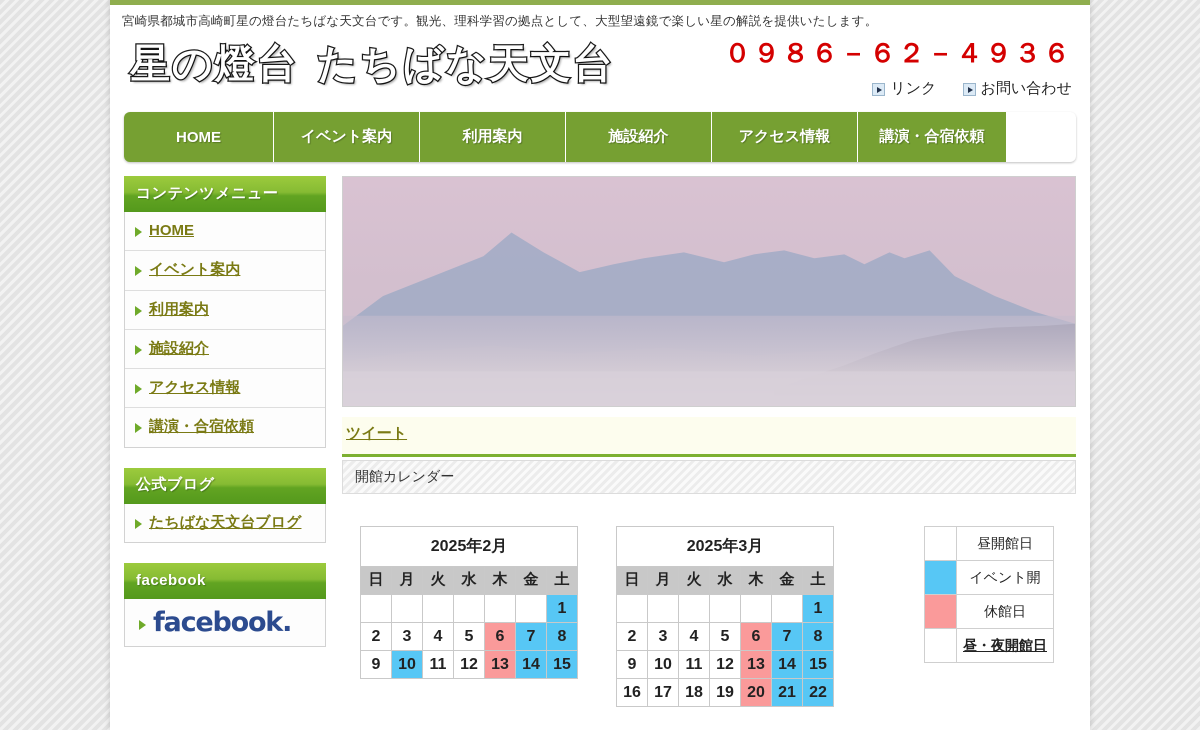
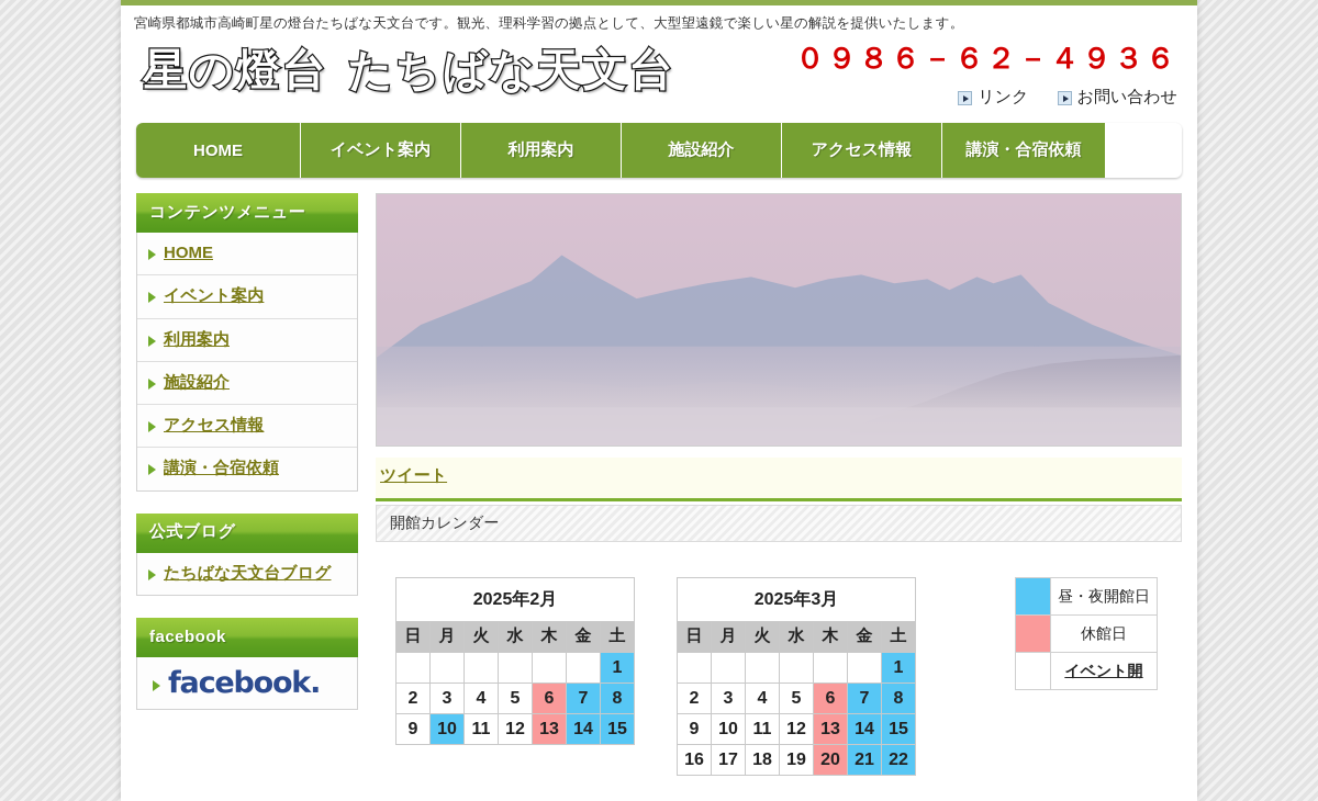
  宮崎県都城市高崎町星の燈台たちばな天文台です。観光、理科学習の拠点として、大型望遠鏡で楽しい星の解説を提供いたします。
  星の燈台 たちばな天文台
  ０９８６－６２－４９３６
  リンク
  お問い合わせ
  HOME
  イベント案内
  利用案内
  施設紹介
  アクセス情報
  講演・合宿依頼
  コンテンツメニュー
  HOME
  イベント案内
  利用案内
  施設紹介
  アクセス情報
  講演・合宿依頼
  公式ブログ
  たちばな天文台ブログ
  facebook
  facebook.
  ツイート
  開館カレンダー
  2025年2月
  日	月	火	水	木	金	土
  						1
  2	3	4	5	6	7	8
  9	10	11	12	13	14	15
  2025年3月
  日	月	火	水	木	金	土
  						1
  2	3	4	5	6	7	8
  9	10	11	12	13	14	15
  16	17	18	19	20	21	22
- 	昼開館日
- 	イベント開
+ 	昼・夜開館日
  	休館日
- 	昼・夜開館日
+ 	イベント開
